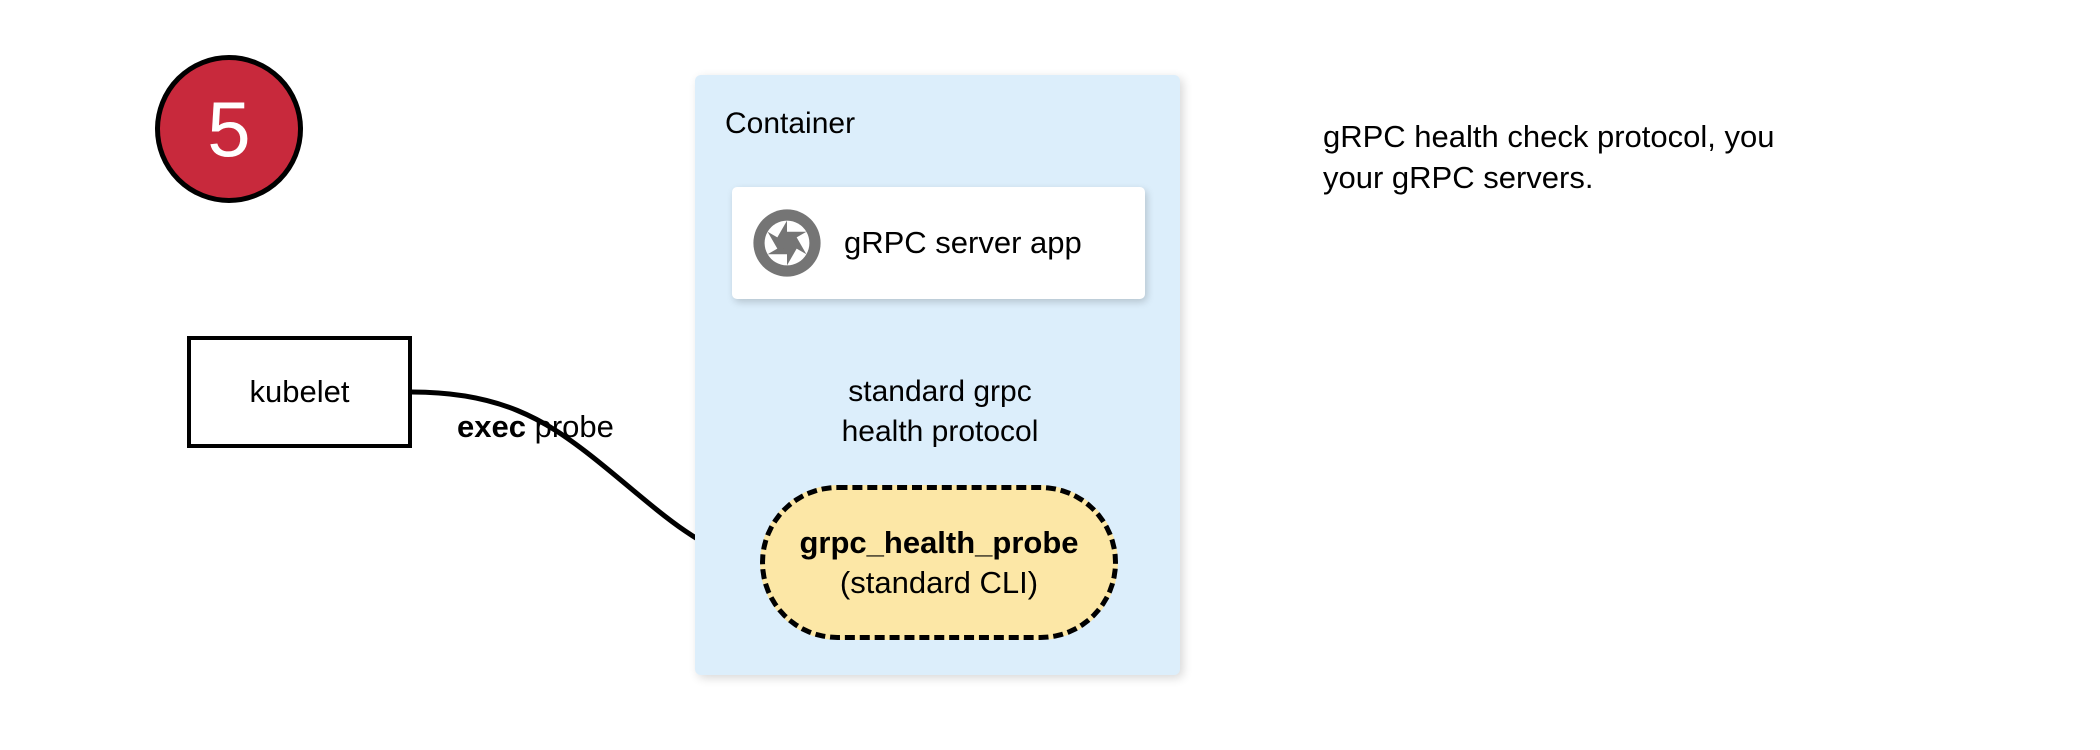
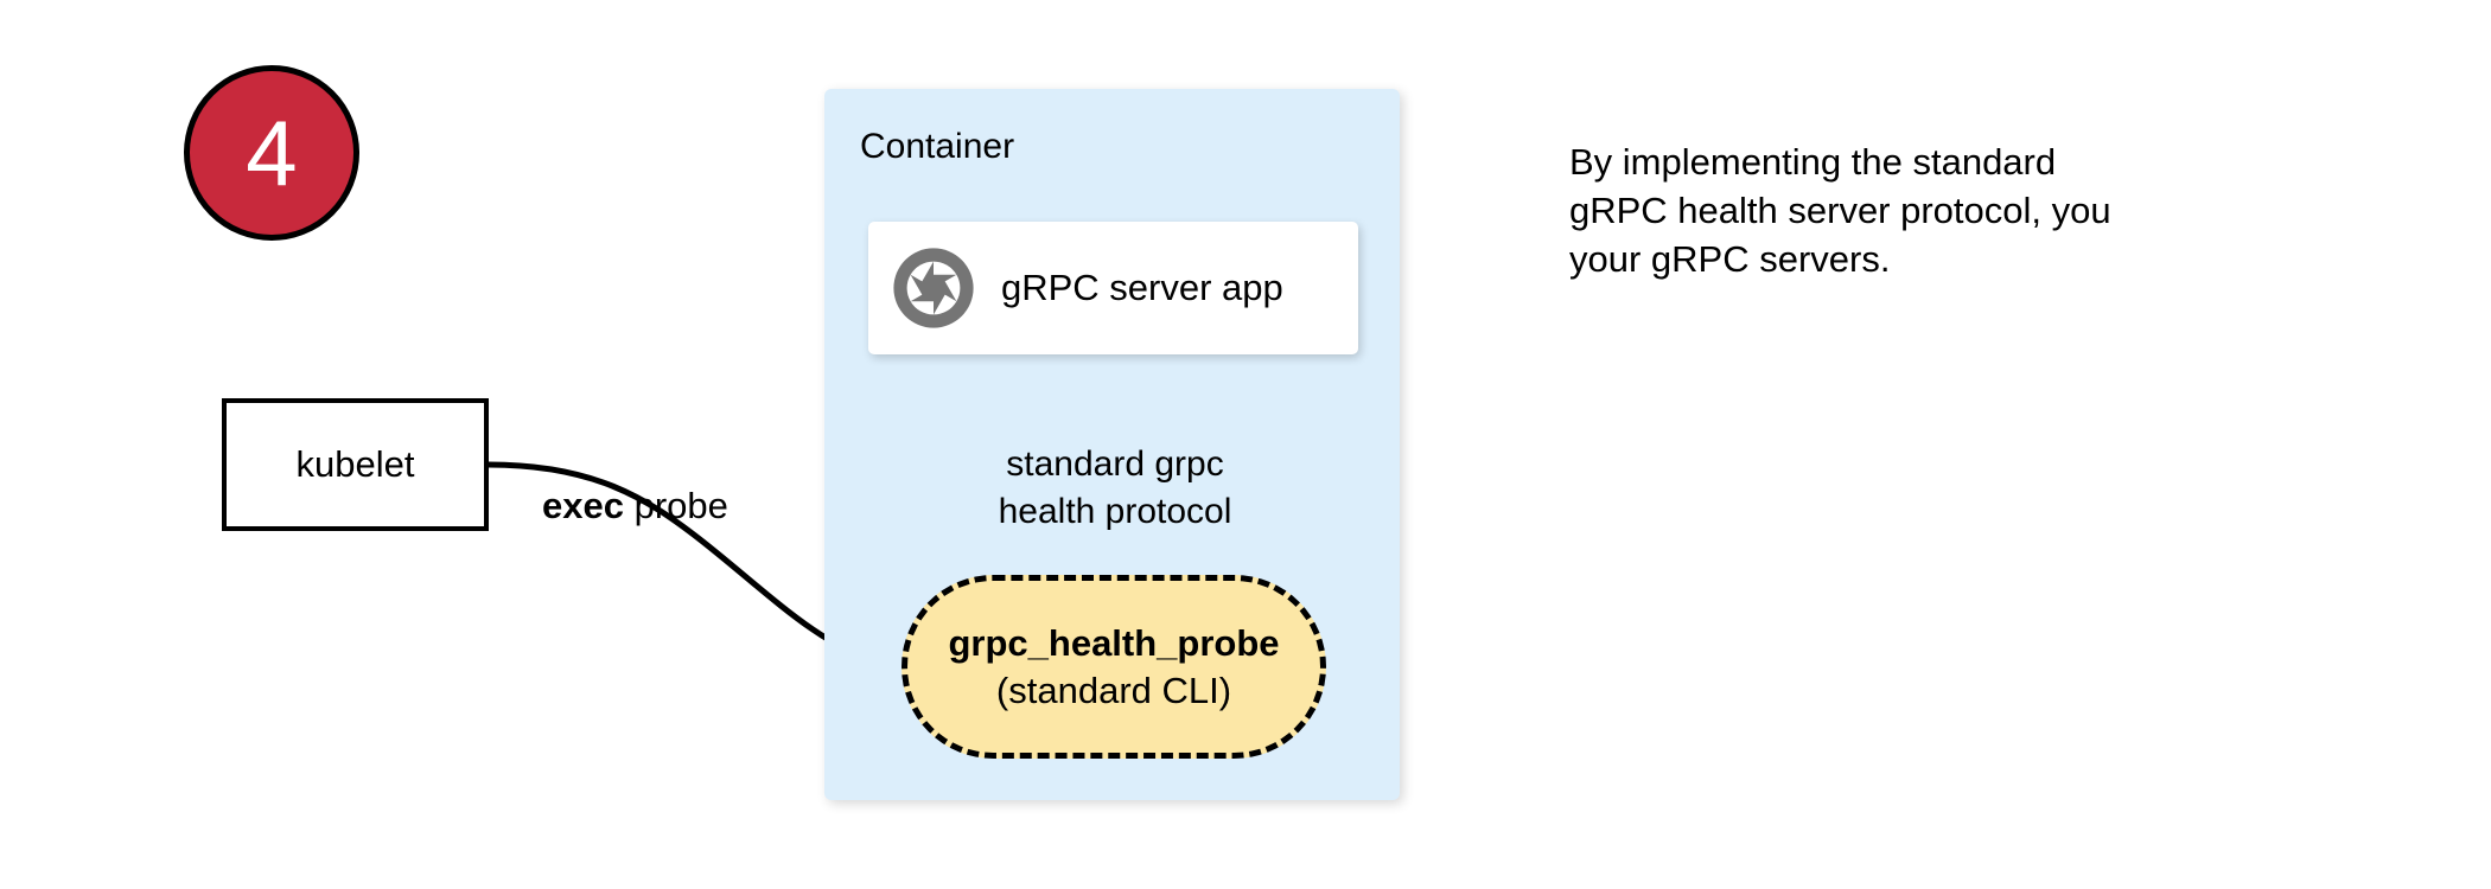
- 5
+ 4
  Container
  gRPC server app
  kubelet
  exec probe
  standard grpc
  health protocol
  grpc_health_probe
  (standard CLI)
+ By implementing the standard
- gRPC health check protocol, you
+ gRPC health server protocol, you
  your gRPC servers.
